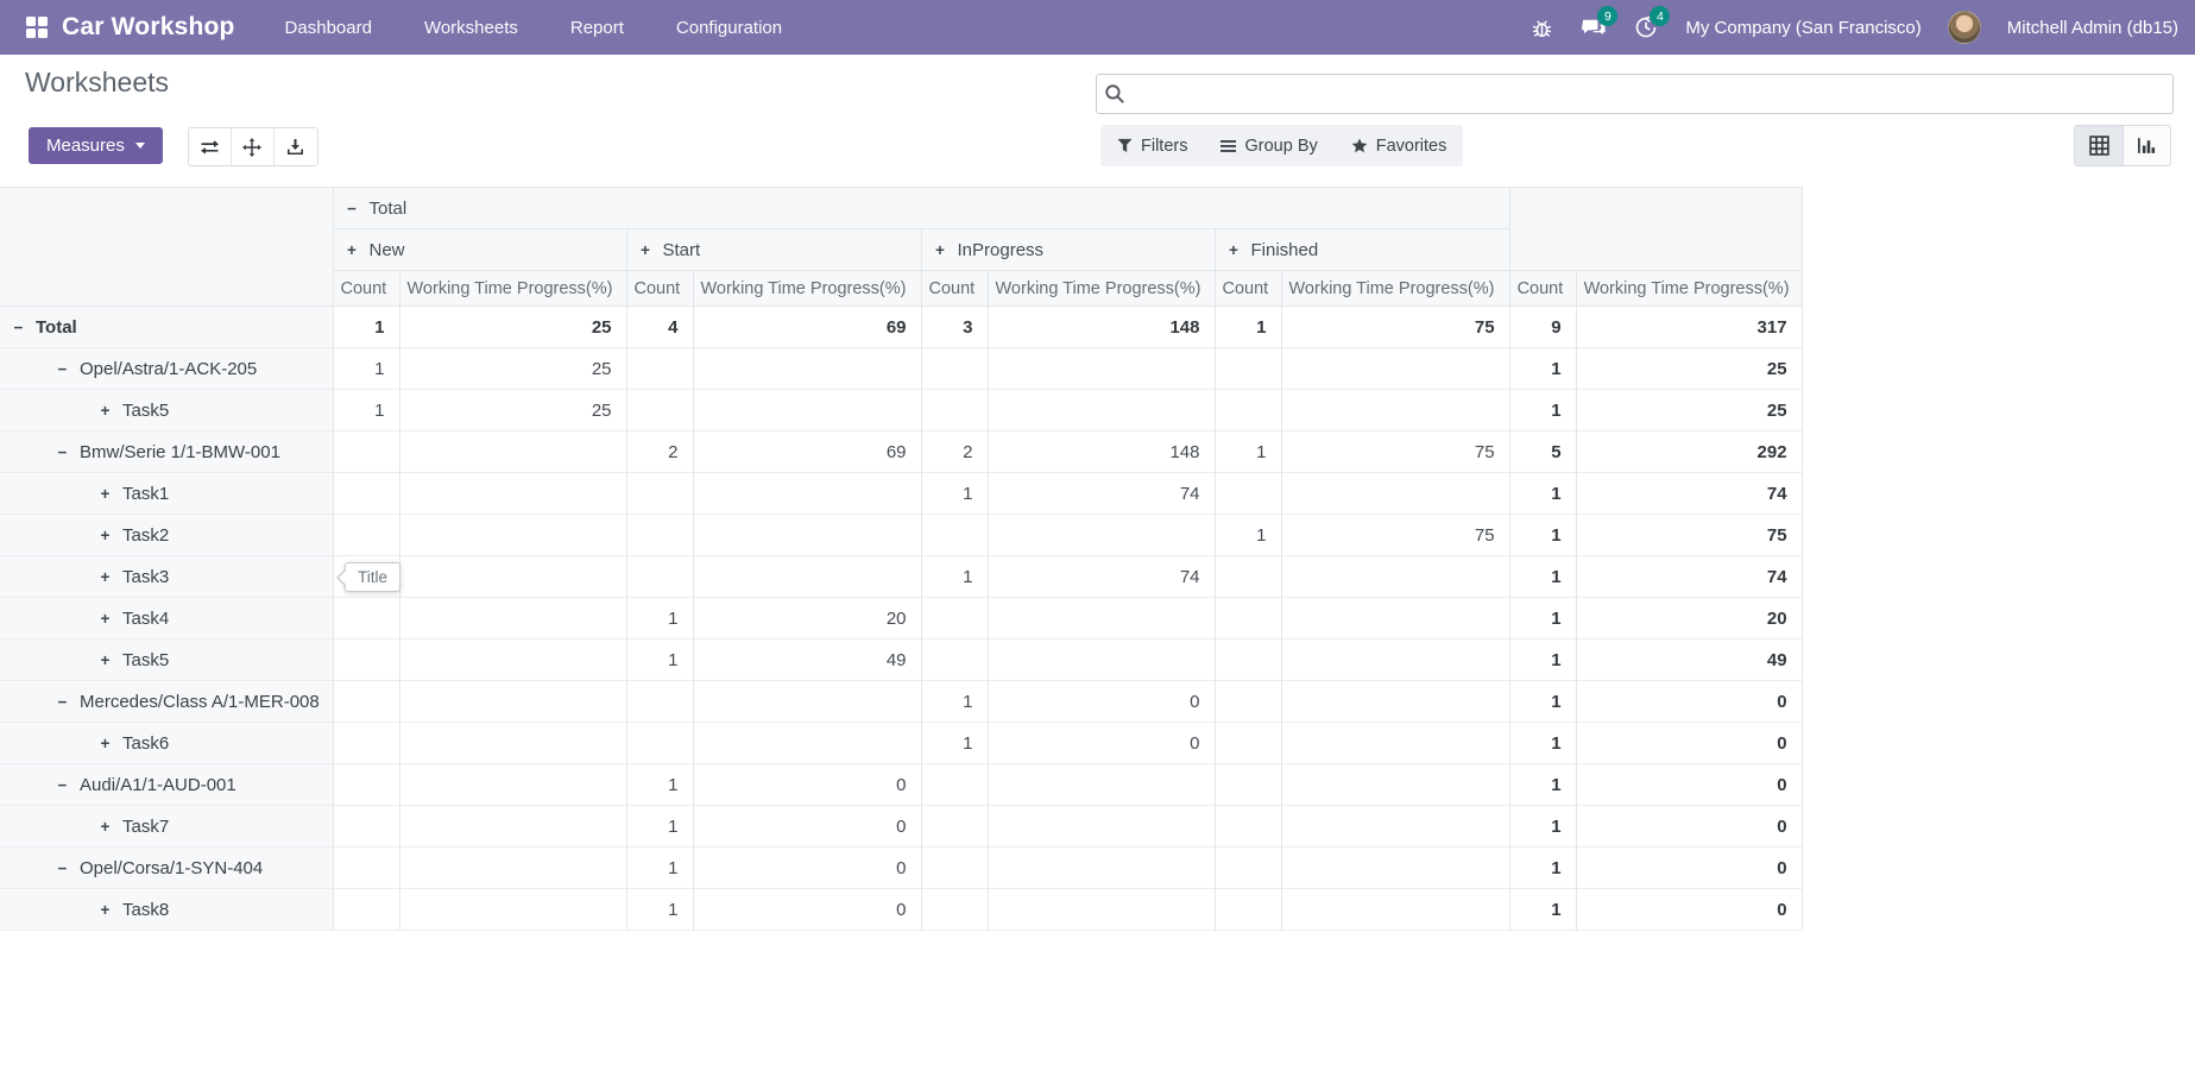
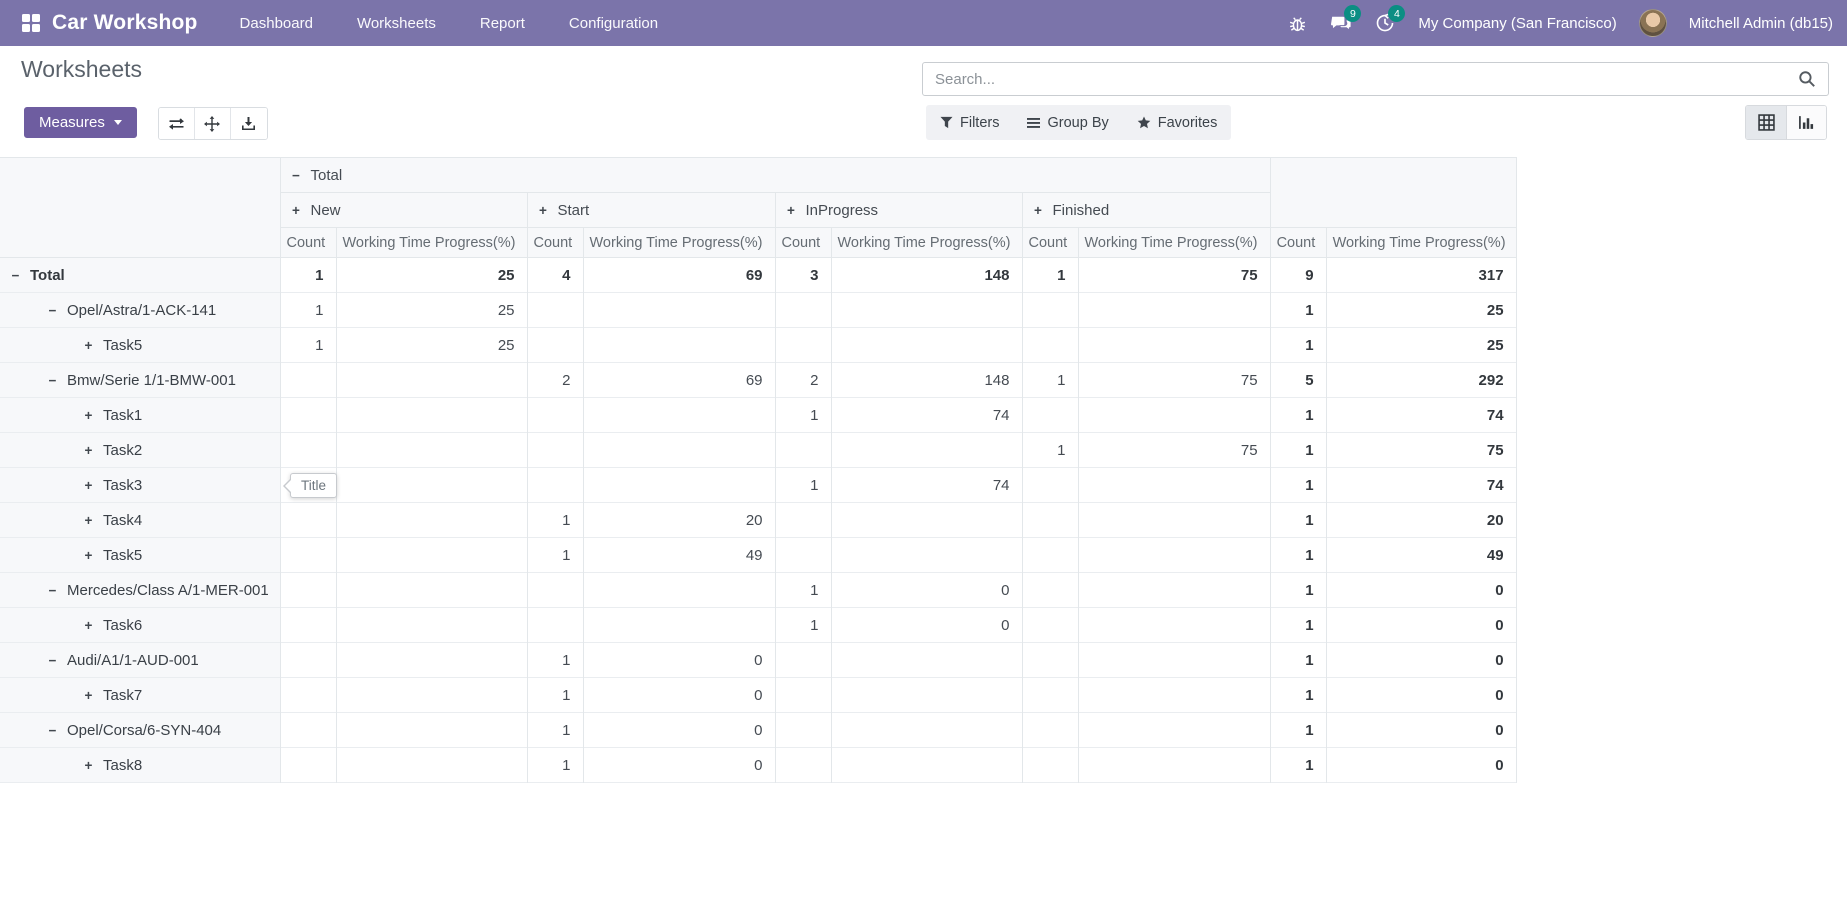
  Car Workshop
  Dashboard
  Worksheets
  Report
  Configuration
  9
  4
  My Company (San Francisco)
  Mitchell Admin (db15)
  Worksheets
  Measures
+ Search...
  Filters
  Group By
  Favorites
  	− Total
  + New	+ Start	+ InProgress	+ Finished
  Count	Working Time Progress(%)	Count	Working Time Progress(%)	Count	Working Time Progress(%)	Count	Working Time Progress(%)	Count	Working Time Progress(%)
  − Total	1	25	4	69	3	148	1	75	9	317
- − Opel/Astra/1-ACK-205	1	25							1	25
+ − Opel/Astra/1-ACK-141	1	25							1	25
  + Task5	1	25							1	25
  − Bmw/Serie 1/1-BMW-001			2	69	2	148	1	75	5	292
  + Task1					1	74			1	74
  + Task2							1	75	1	75
  + Task3					1	74			1	74
  + Task4			1	20					1	20
  + Task5			1	49					1	49
- − Mercedes/Class A/1-MER-008					1	0			1	0
+ − Mercedes/Class A/1-MER-001					1	0			1	0
  + Task6					1	0			1	0
  − Audi/A1/1-AUD-001			1	0					1	0
  + Task7			1	0					1	0
- − Opel/Corsa/1-SYN-404			1	0					1	0
+ − Opel/Corsa/6-SYN-404			1	0					1	0
  + Task8			1	0					1	0
  Title
